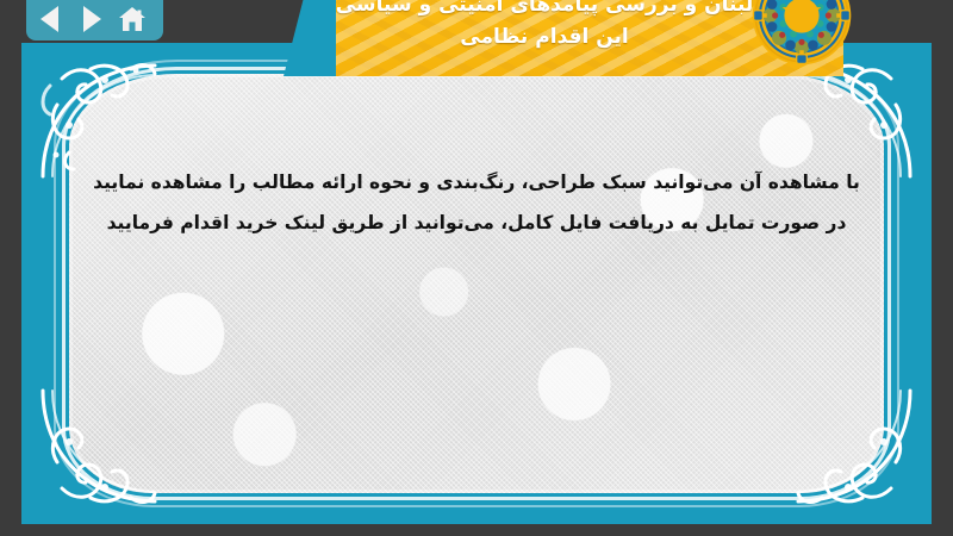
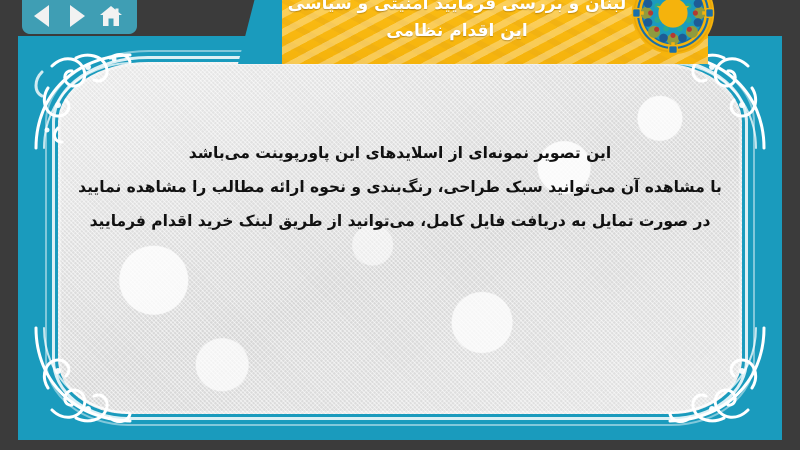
+ این تصویر نمونه‌ای از اسلایدهای این پاورپوینت می‌باشد
  با مشاهده آن میتوانید سبک طراحی، رنگ‌بندی و نحوه ارائه مطالب را مشاهده نمایید
  در صورت تمایل به دریافت فایل کامل، می‌توانید از طریق لینک خرید اقدام فرمایید
- لبنان و بررسی پیامدهای امنیتی و سیاسی
+ لبنان و بررسی فرمایید امنیتی و سیاسی
  این اقدام نظامی
